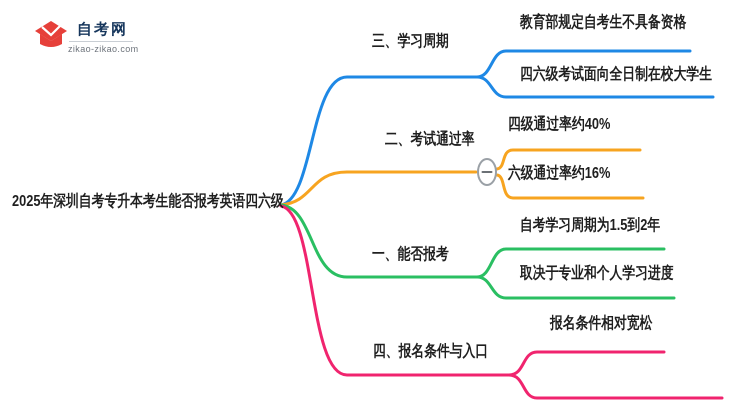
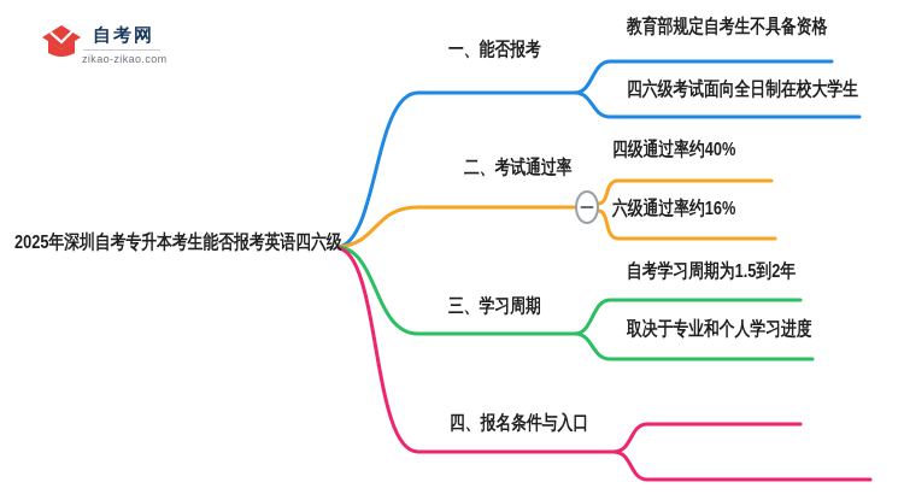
  自考网
  zikao-zikao.com
  2025年深圳自考专升本考生能否报考英语四六级
- 三、学习周期
+ 一、能否报考
  二、考试通过率
- 一、能否报考
+ 三、学习周期
  四、报名条件与入口
  教育部规定自考生不具备资格
  四六级考试面向全日制在校大学生
  四级通过率约40%
  六级通过率约16%
  自考学习周期为1.5到2年
  取决于专业和个人学习进度
- 报名条件相对宽松
